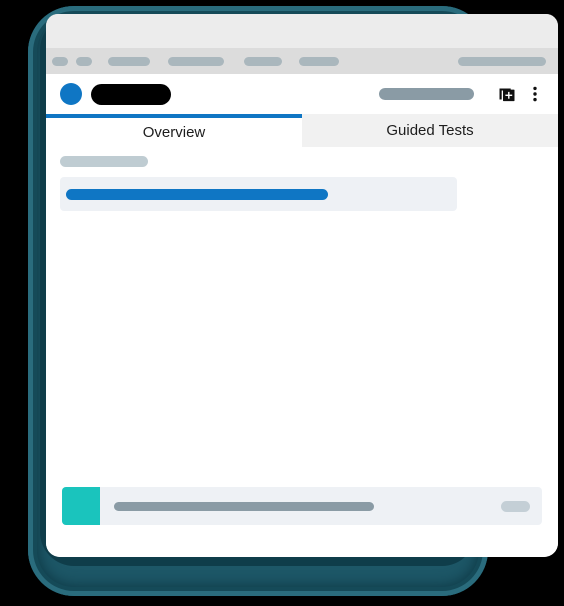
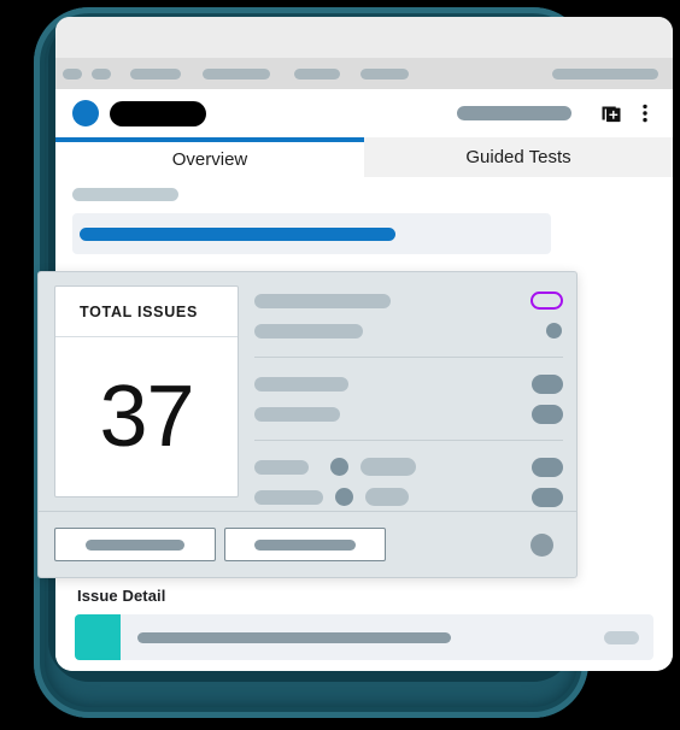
  Overview
  Guided Tests
+ Issue Detail
+ TOTAL ISSUES
+ 37
